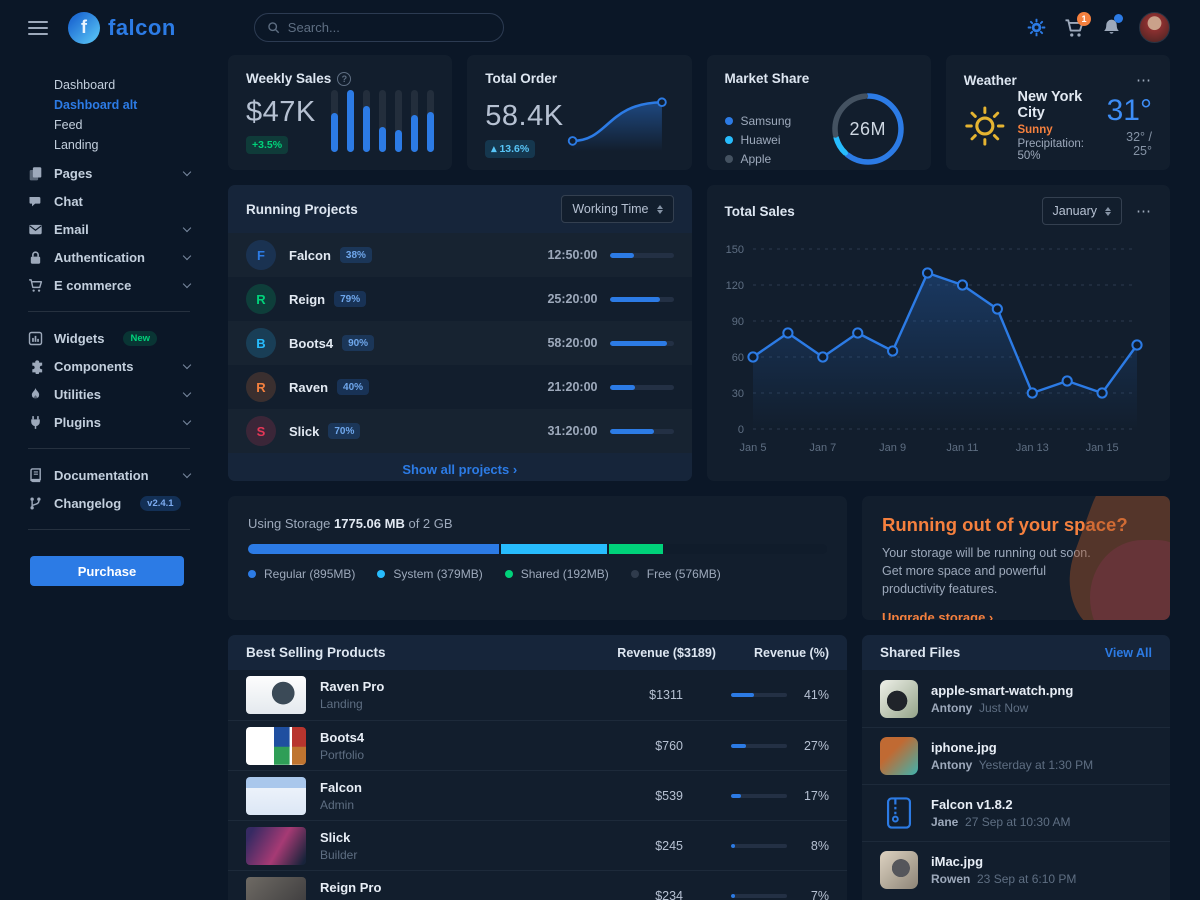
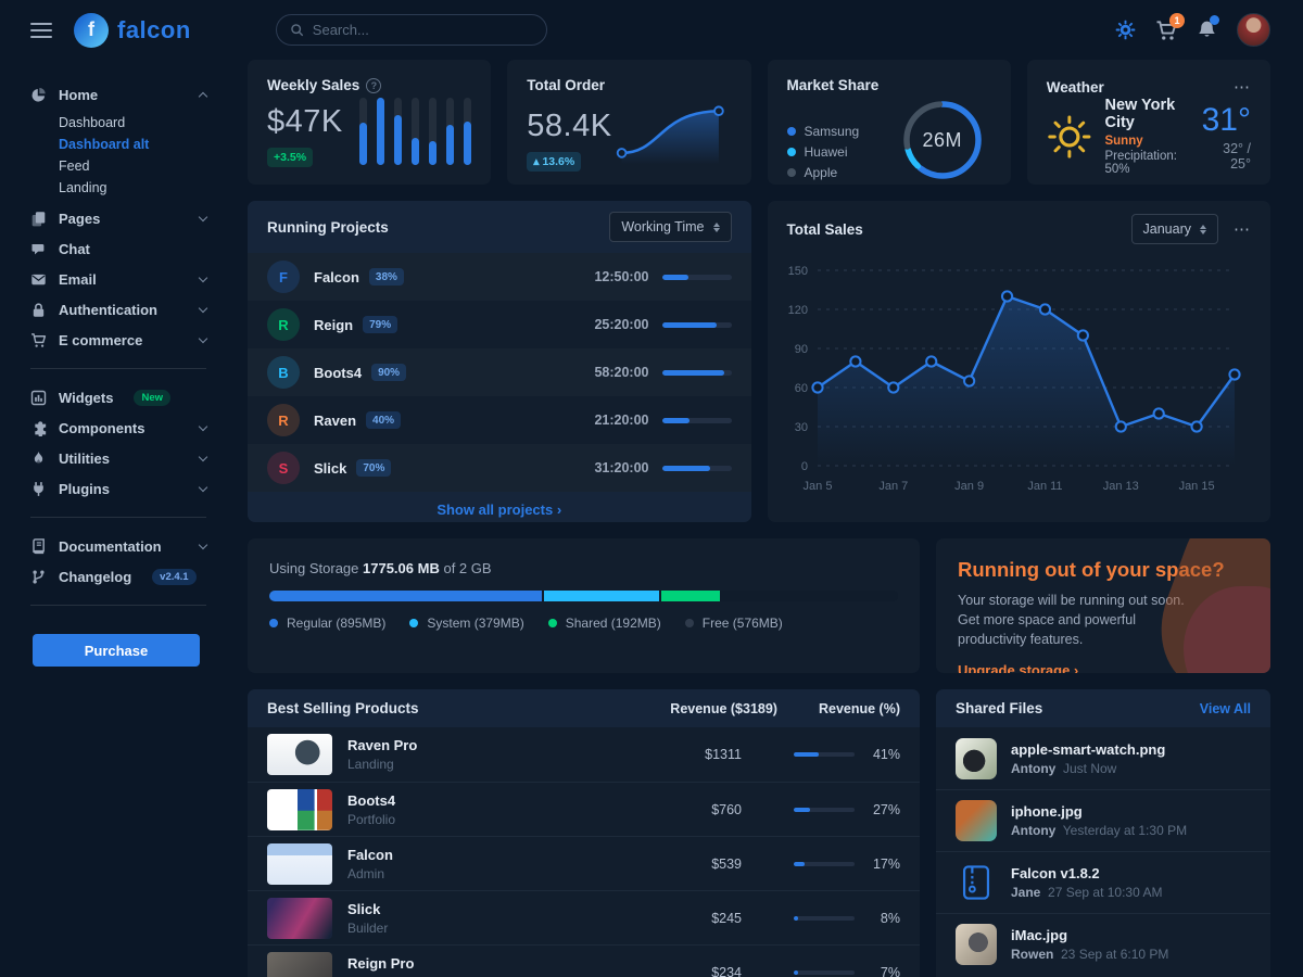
  f
  falcon
  Search...
  1
+ Home
  Dashboard
  Dashboard alt
  Feed
  Landing
  Pages
  Chat
  Email
  Authentication
  E commerce
  Widgets
  New
  Components
  Utilities
  Plugins
  Documentation
  Changelog
  v2.4.1
  Purchase
  Weekly Sales
  ?
  $47K
  +3.5%
  Total Order
  58.4K
  ▴ 13.6%
  Market Share
  Samsung
  Huawei
  Apple
  26M
  Weather
  New York City
  Sunny
  Precipitation: 50%
  31°
  32° / 25°
  Running Projects
  Working Time
  F
  Falcon
  38%
  12:50:00
  R
  Reign
  79%
  25:20:00
  B
  Boots4
  90%
  58:20:00
  R
  Raven
  40%
  21:20:00
  S
  Slick
  70%
  31:20:00
  Show all projects
  Total Sales
  January
  0
  30
  60
  90
  120
  150
  Jan 5
  Jan 7
  Jan 9
  Jan 11
  Jan 13
  Jan 15
  Using Storage 1775.06 MB of 2 GB
  Regular (895MB)
  System (379MB)
  Shared (192MB)
  Free (576MB)
  Running out of your space?
  Your storage will be running out soon. Get more space and powerful productivity features.
  Upgrade storage
  Best Selling Products
  Revenue ($3189)
  Revenue (%)
  Raven Pro
  Landing
  $1311
  41%
  Boots4
  Portfolio
  $760
  27%
  Falcon
  Admin
  $539
  17%
  Slick
  Builder
  $245
  8%
  Reign Pro
  $234
  7%
  Shared Files
  View All
  apple-smart-watch.png
  Antony Just Now
  iphone.jpg
  Antony Yesterday at 1:30 PM
  Falcon v1.8.2
  Jane 27 Sep at 10:30 AM
  iMac.jpg
  Rowen 23 Sep at 6:10 PM
